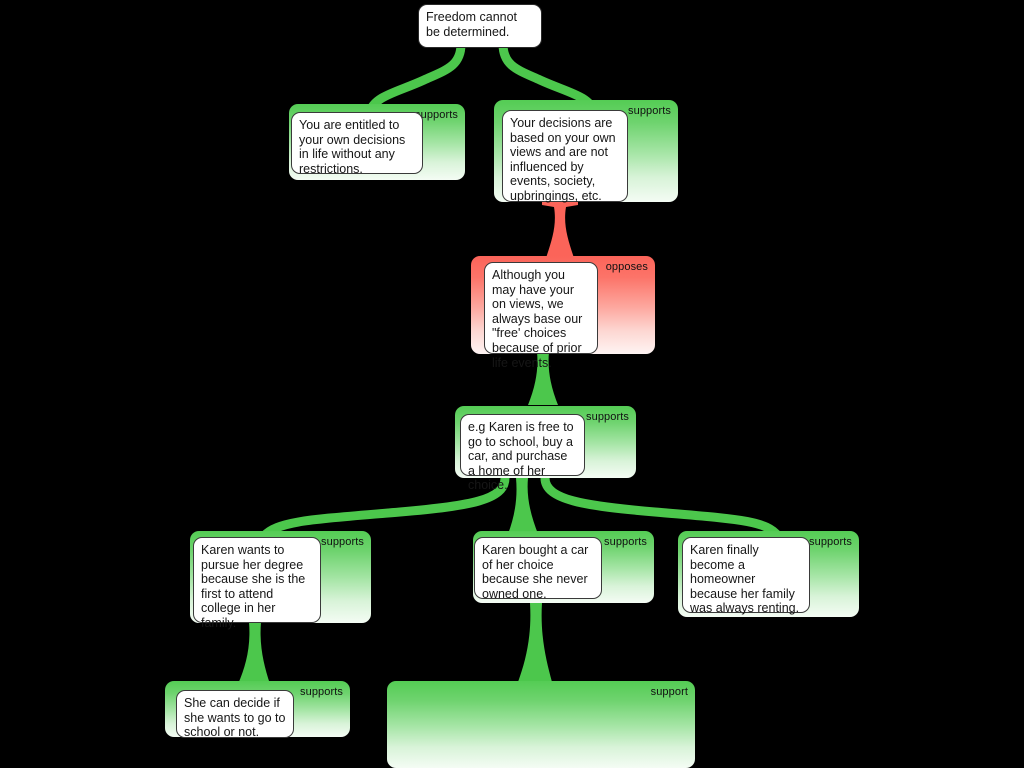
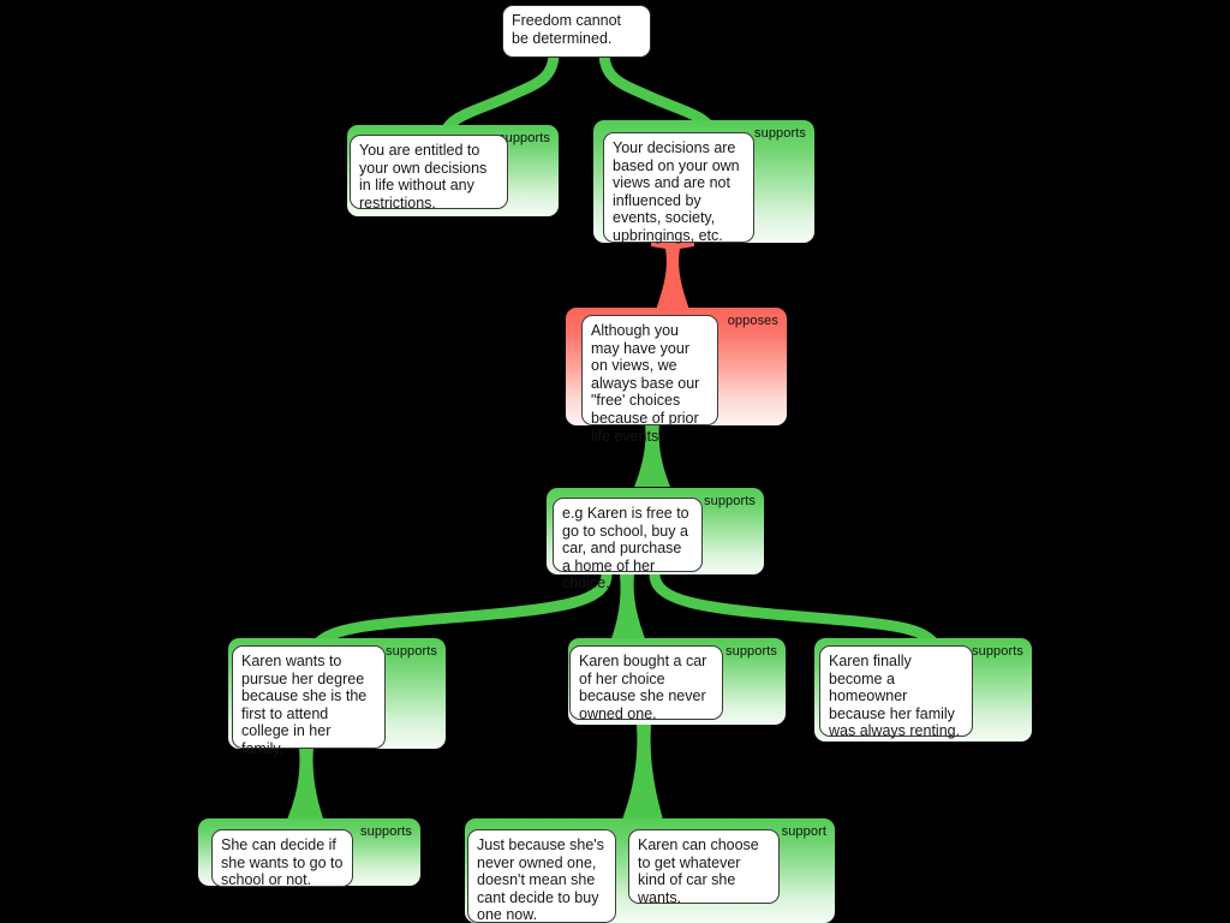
  Freedom cannot be determined.
  upports
  You are entitled to your own decisions in life without any restrictions.
  supports
  Your decisions are based on your own views and are not influenced by events, society, upbringings, etc.
  opposes
  Although you may have your on views, we always base our "free' choices because of prior life events.
  supports
  e.g Karen is free to go to school, buy a car, and purchase a home of her choice.
  supports
  Karen wants to pursue her degree because she is the first to attend college in her family.
  supports
  Karen bought a car of her choice because she never owned one.
  supports
  Karen finally become a homeowner because her family was always renting.
  supports
  She can decide if she wants to go to school or not.
  support
+ Just because she's never owned one, doesn't mean she cant decide to buy one now.
+ Karen can choose to get whatever kind of car she wants.
